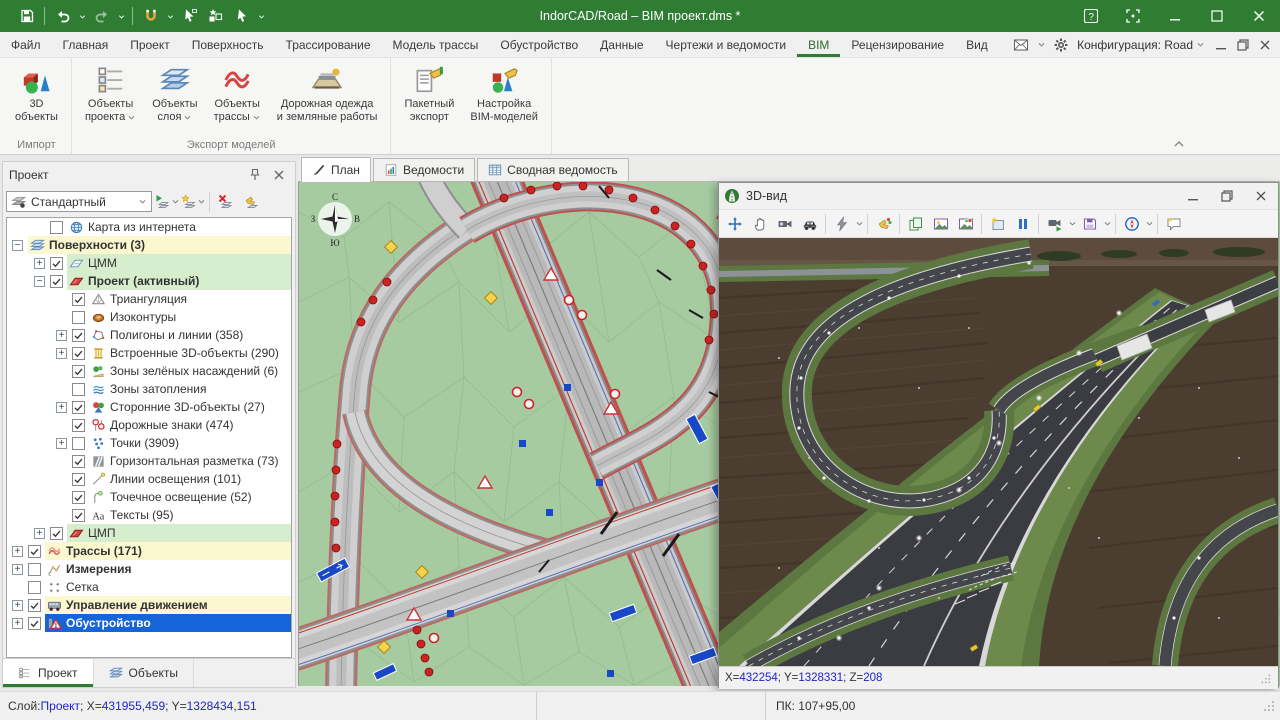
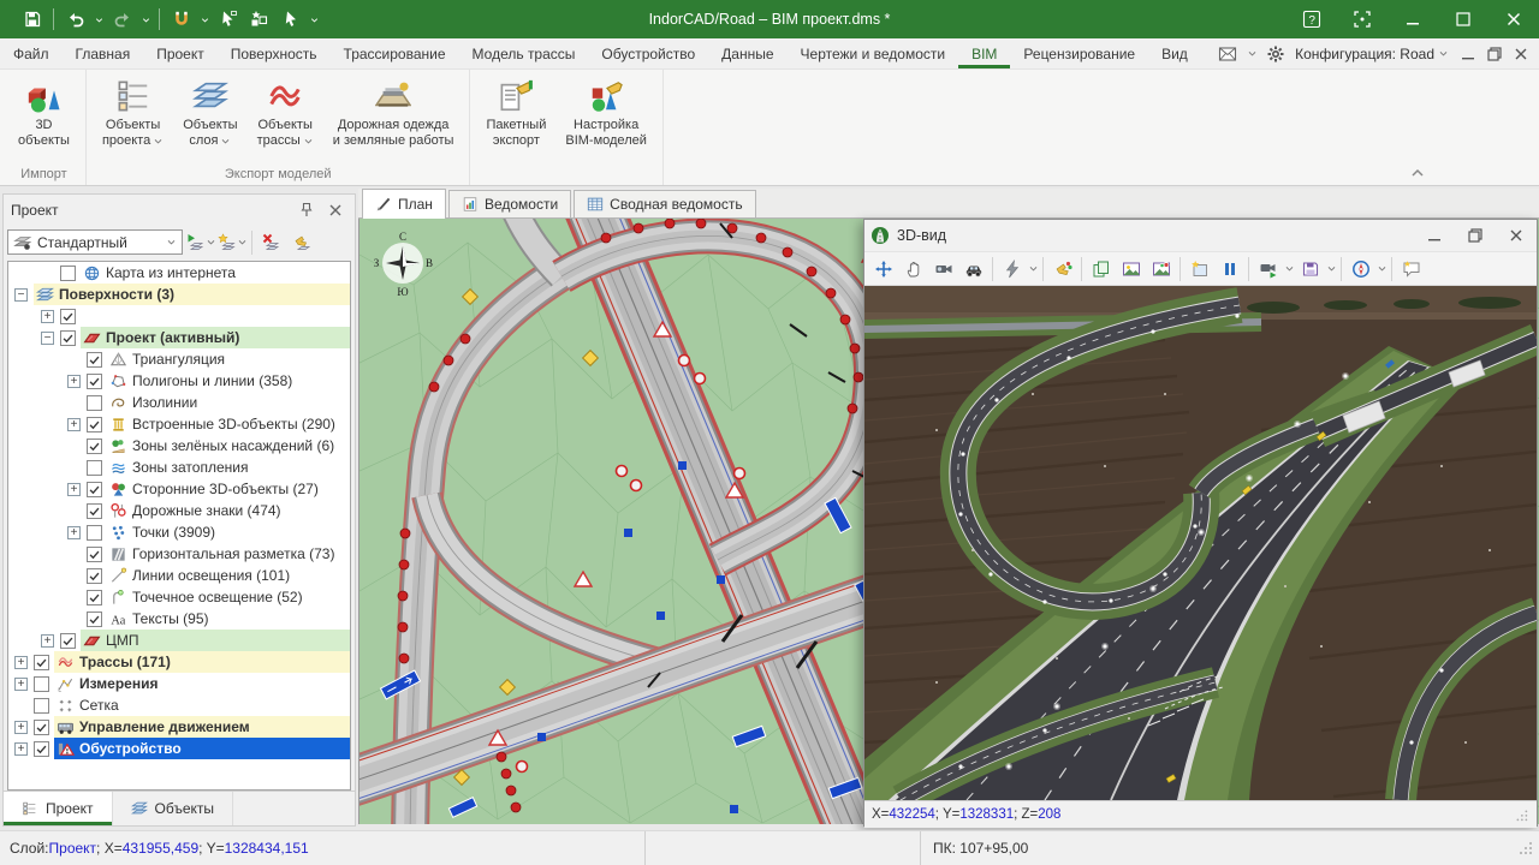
  IndorCAD/Road – BIM проект.dms *
  ?
  Файл
  Главная
  Проект
  Поверхность
  Трассирование
  Модель трассы
  Обустройство
  Данные
  Чертежи и ведомости
  BIM
  Рецензирование
  Вид
  Конфигурация: Road
  3D
  объекты
  Импорт
  Объекты
  проекта
  Объекты
  слоя
  Объекты
  трассы
  Дорожная одежда
  и земляные работы
  Экспорт моделей
  Пакетный
  экспорт
  Настройка
  BIM-моделей
  Проект
  Стандартный
  Карта из интернета
  −
  Поверхности (3)
  +
- ЦММ
  −
  Проект (активный)
  Триангуляция
- Изоконтуры
  +
  Полигоны и линии (358)
+ Изолинии
  +
  Встроенные 3D-объекты (290)
  Зоны зелёных насаждений (6)
  Зоны затопления
  +
  Сторонние 3D-объекты (27)
  Дорожные знаки (474)
  +
  Точки (3909)
  Горизонтальная разметка (73)
  Линии освещения (101)
  Точечное освещение (52)
  Аа
  Тексты (95)
  +
  ЦМП
  +
  Трассы (171)
  +
  Измерения
  Сетка
  +
  Управление движением
  +
  Обустройство
  Проект
  Объекты
  План
  Ведомости
  Сводная ведомость
  С
  Ю
  З
  В
  3D-вид
  X=432254; Y=1328331; Z=208
  Слой:
  Проект
  ; X=
  431955,459
  ; Y=
  1328434,151
  ПК: 107+95,00
